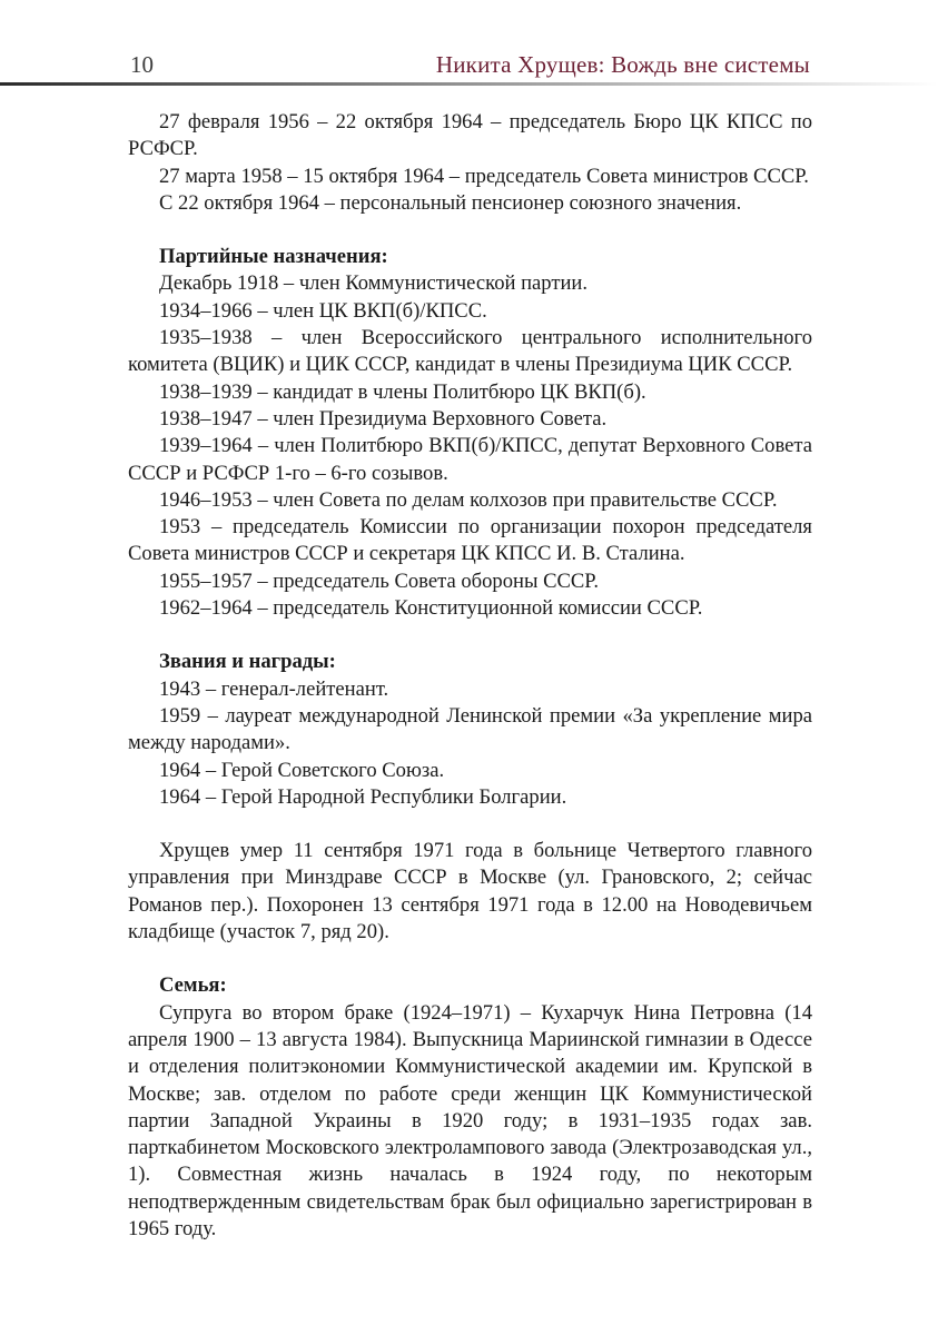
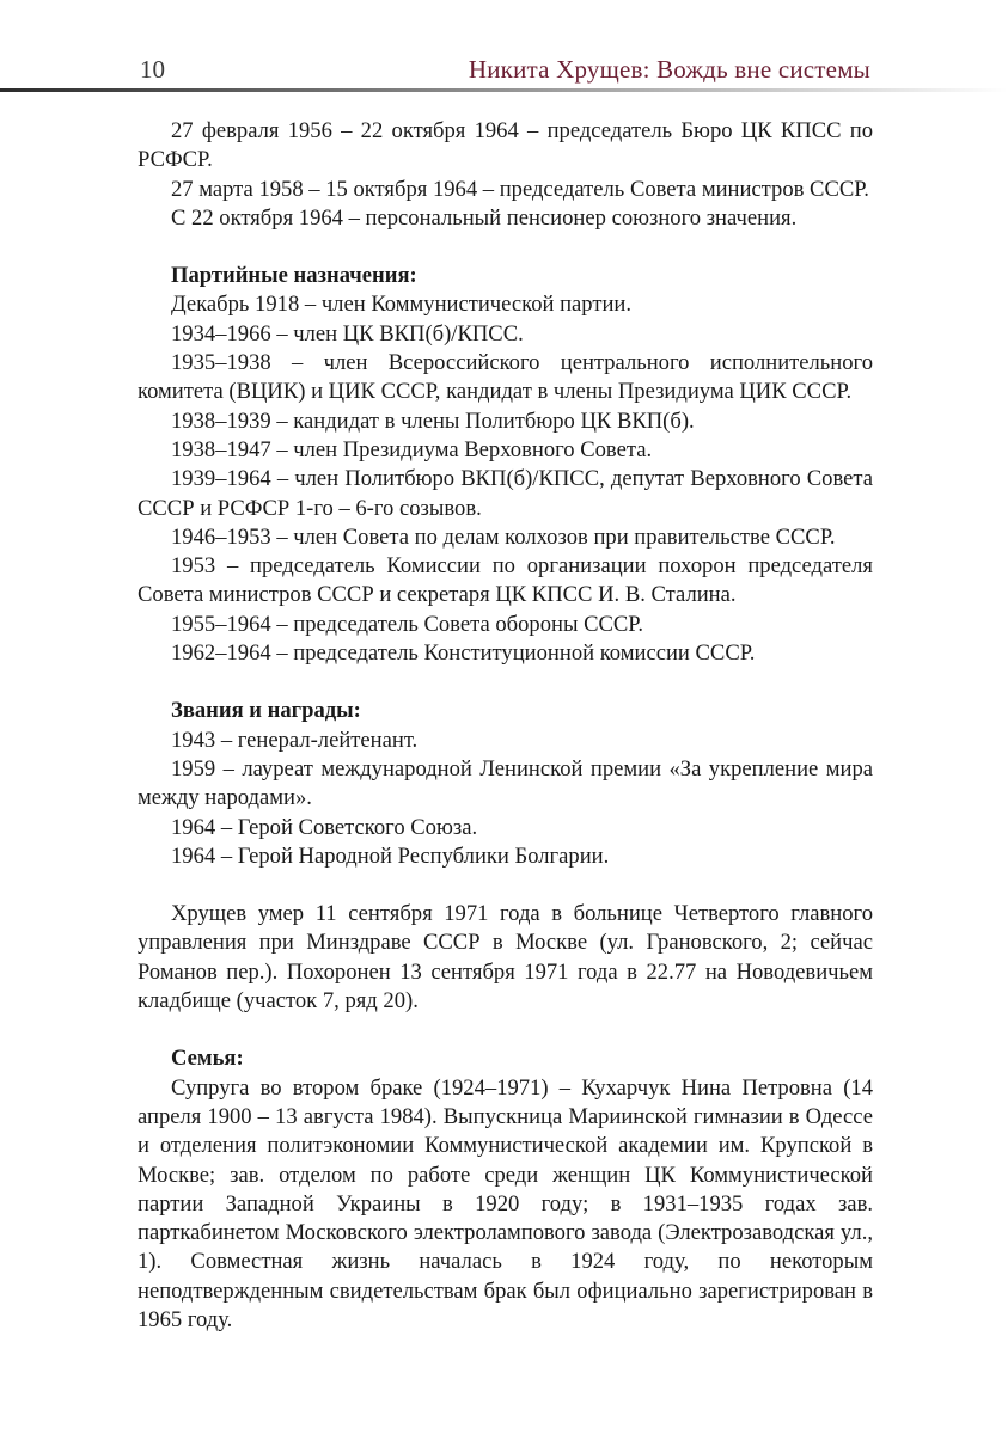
  10
  Никита Хрущев: Вождь вне системы
  27 февраля 1956 – 22 октября 1964 – председатель Бюро ЦК КПСС по РСФСР.
  27 марта 1958 – 15 октября 1964 – председатель Совета министров СССР.
  С 22 октября 1964 – персональный пенсионер союзного значения.
  Партийные назначения:
  Декабрь 1918 – член Коммунистической партии.
  1934–1966 – член ЦК ВКП(б)/КПСС.
  1935–1938 – член Всероссийского центрального исполнительного комитета (ВЦИК) и ЦИК СССР, кандидат в члены Президиума ЦИК СССР.
  1938–1939 – кандидат в члены Политбюро ЦК ВКП(б).
  1938–1947 – член Президиума Верховного Совета.
  1939–1964 – член Политбюро ВКП(б)/КПСС, депутат Верховного Совета СССР и РСФСР 1-го – 6-го созывов.
  1946–1953 – член Совета по делам колхозов при правительстве СССР.
  1953 – председатель Комиссии по организации похорон председателя Совета министров СССР и секретаря ЦК КПСС И. В. Сталина.
- 1955–1957 – председатель Совета обороны СССР.
+ 1955–1964 – председатель Совета обороны СССР.
  1962–1964 – председатель Конституционной комиссии СССР.
  Звания и награды:
  1943 – генерал-лейтенант.
  1959 – лауреат международной Ленинской премии «За укрепление мира между народами».
  1964 – Герой Советского Союза.
  1964 – Герой Народной Республики Болгарии.
- Хрущев умер 11 сентября 1971 года в больнице Четвертого главного управления при Минздраве СССР в Москве (ул. Грановского, 2; сейчас Романов пер.). Похоронен 13 сентября 1971 года в 12.00 на Новодевичьем кладбище (участок 7, ряд 20).
+ Хрущев умер 11 сентября 1971 года в больнице Четвертого главного управления при Минздраве СССР в Москве (ул. Грановского, 2; сейчас Романов пер.). Похоронен 13 сентября 1971 года в 22.77 на Новодевичьем кладбище (участок 7, ряд 20).
  Семья:
  Супруга во втором браке (1924–1971) – Кухарчук Нина Петровна (14 апреля 1900 – 13 августа 1984). Выпускница Мариинской гимназии в Одессе и отделения политэкономии Коммунистической академии им. Крупской в Москве; зав. отделом по работе среди женщин ЦК Коммунистической партии Западной Украины в 1920 году; в 1931–1935 годах зав. парткабинетом Московского электролампового завода (Электрозаводская ул., 1). Совместная жизнь началась в 1924 году, по некоторым неподтвержденным свидетельствам брак был официально зарегистрирован в 1965 году.
